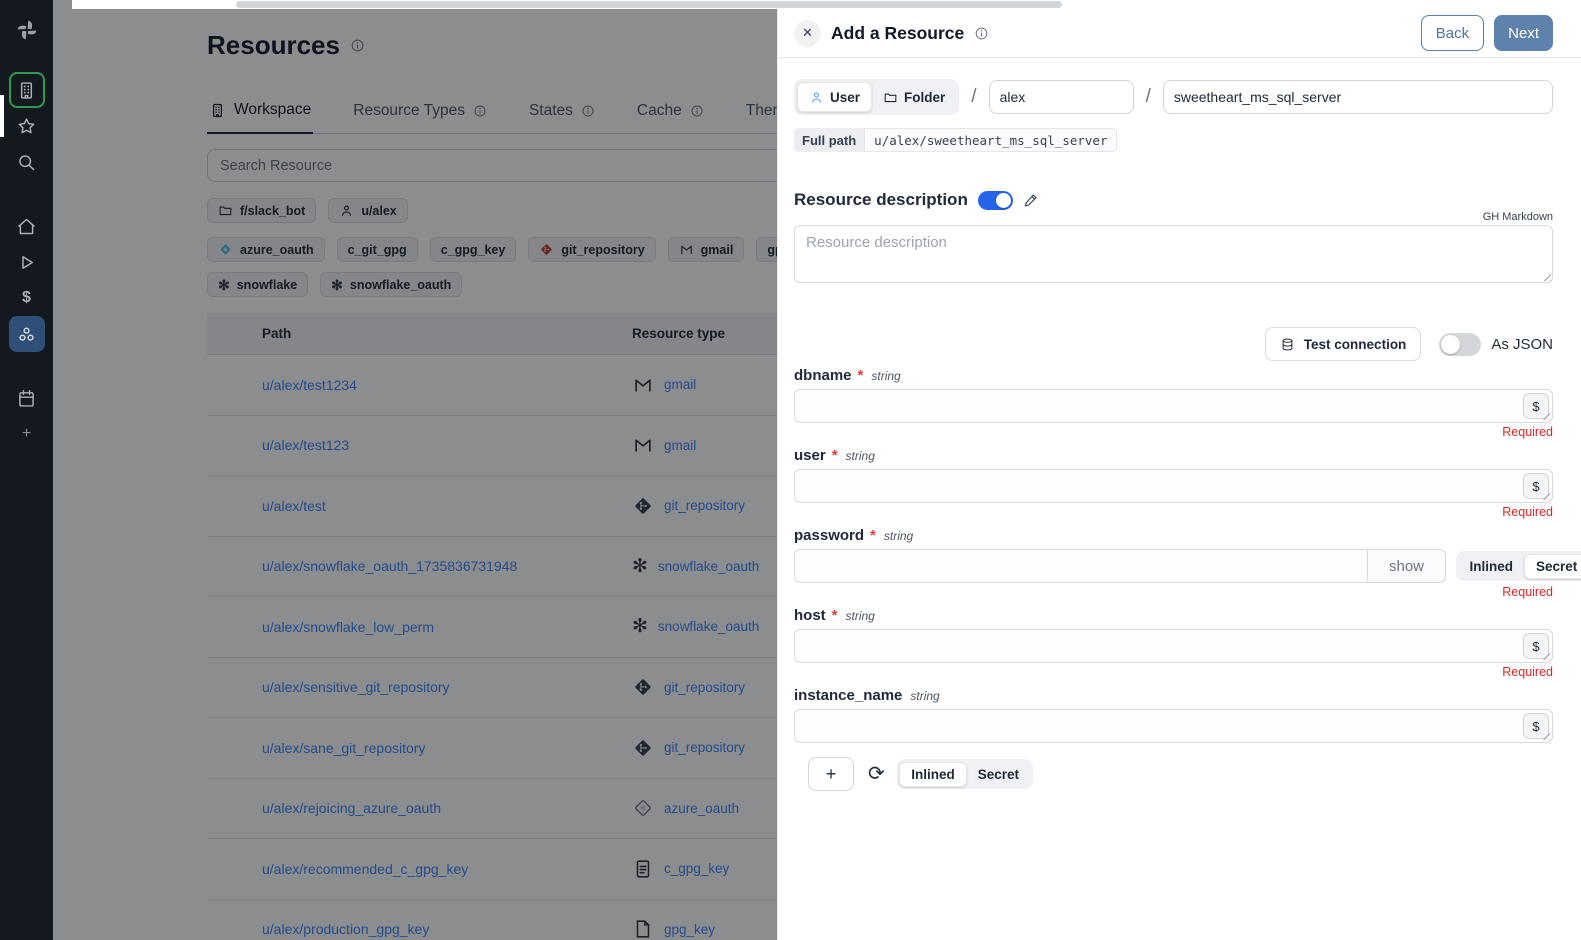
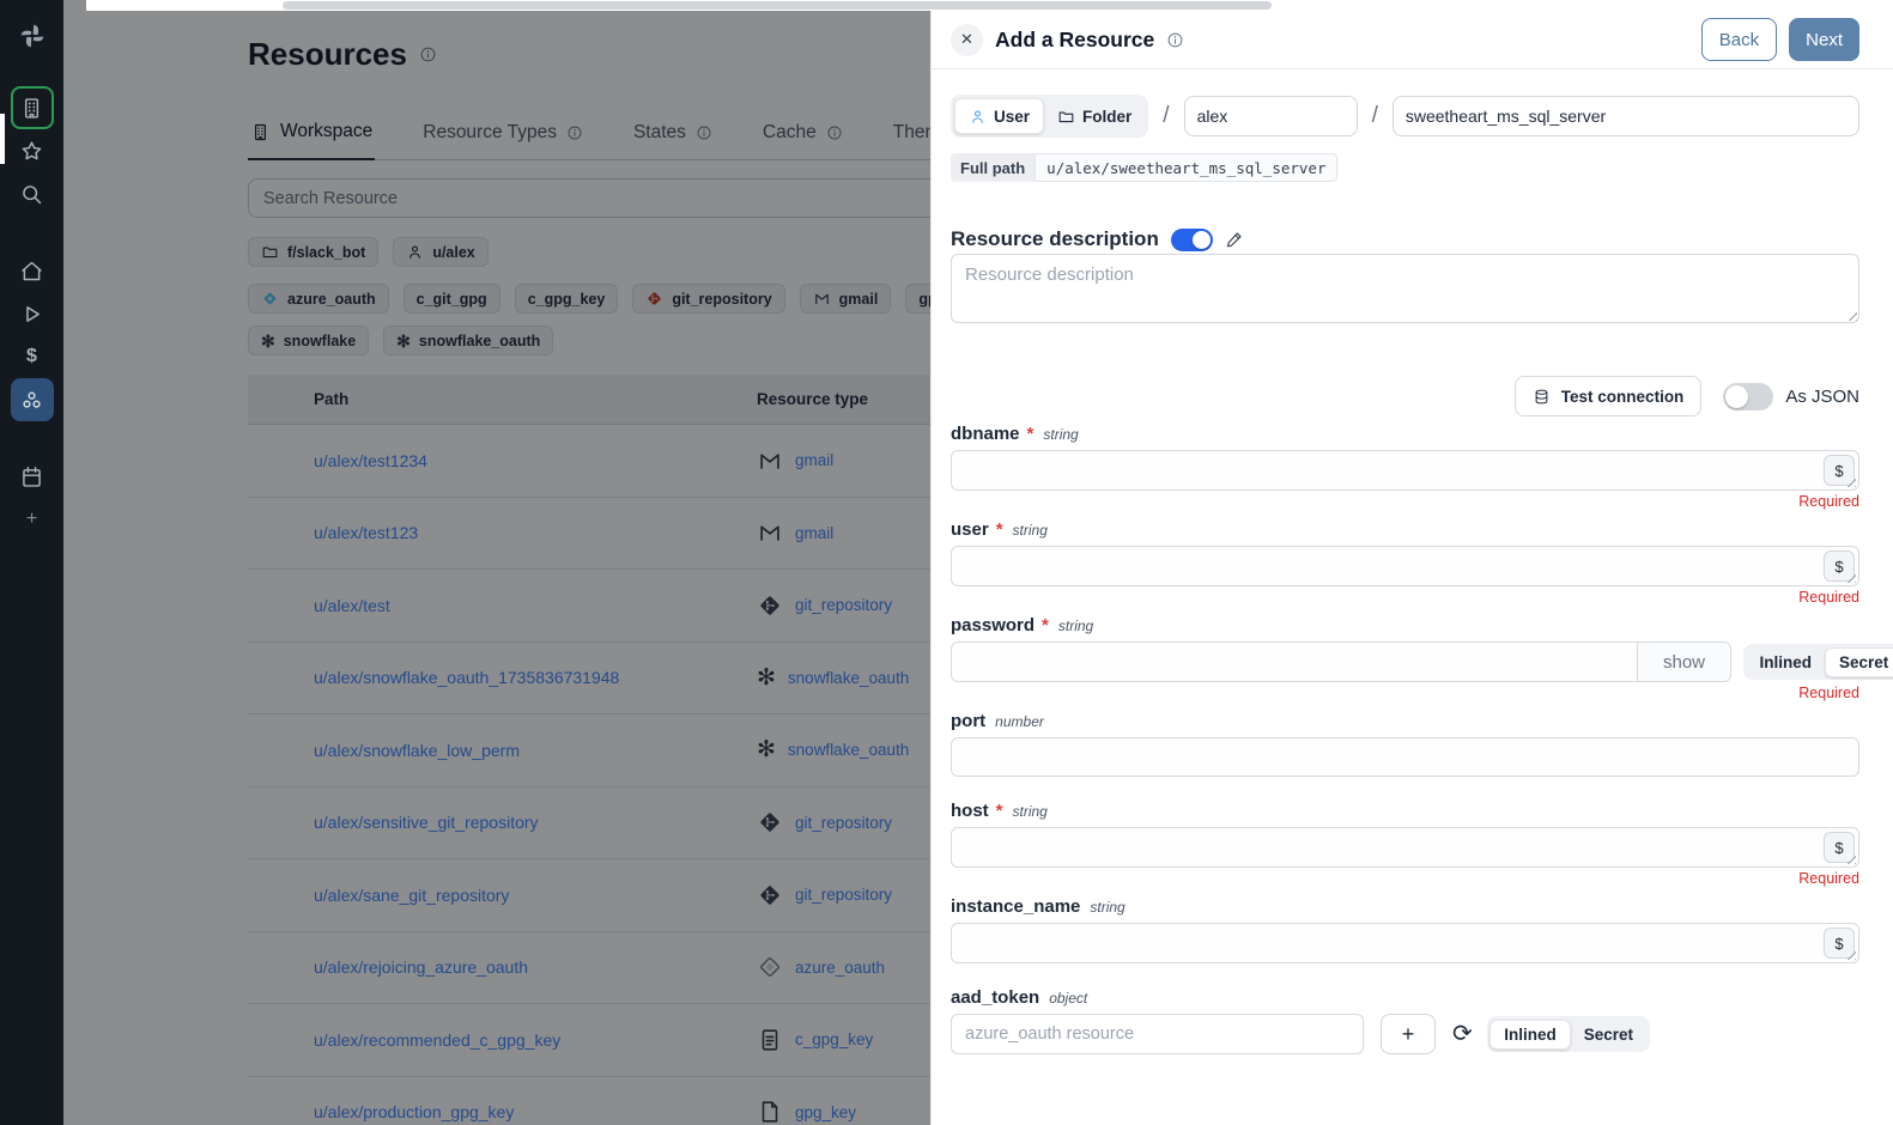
  $
  +
  Resources
  Workspace
  Resource Types
  States
  Cache
  Search Resource
  f/slack_bot
  u/alex
  azure_oauth
  c_git_gpg
  c_gpg_key
  git_repository
  gmail
  ✻
  snowflake
  ✻
  snowflake_oauth
  Path
  Resource type
  u/alex/test1234
  gmail
  u/alex/test123
  gmail
  u/alex/test
  git_repository
  u/alex/snowflake_oauth_1735836731948
  ✻
  snowflake_oauth
  u/alex/snowflake_low_perm
  ✻
  snowflake_oauth
  u/alex/sensitive_git_repository
  git_repository
  u/alex/sane_git_repository
  git_repository
  u/alex/rejoicing_azure_oauth
  azure_oauth
  u/alex/recommended_c_gpg_key
  c_gpg_key
  u/alex/production_gpg_key
  gpg_key
  ✕
  Add a Resource
  Back
  Next
  User
  Folder
  /
  alex
  /
  sweetheart_ms_sql_server
  Full path
  u/alex/sweetheart_ms_sql_server
  Resource description
- GH Markdown
  Resource description
  Test connection
  As JSON
  dbname
  *
  string
  $
  Required
  user
  *
  string
  $
  Required
  password
  *
  string
  show
  Inlined
  Secret
  Required
+ port
+ number
  host
  *
  string
  $
  Required
  instance_name
  string
  $
+ aad_token
+ object
+ azure_oauth resource
  +
  ⟳
  Inlined
  Secret
